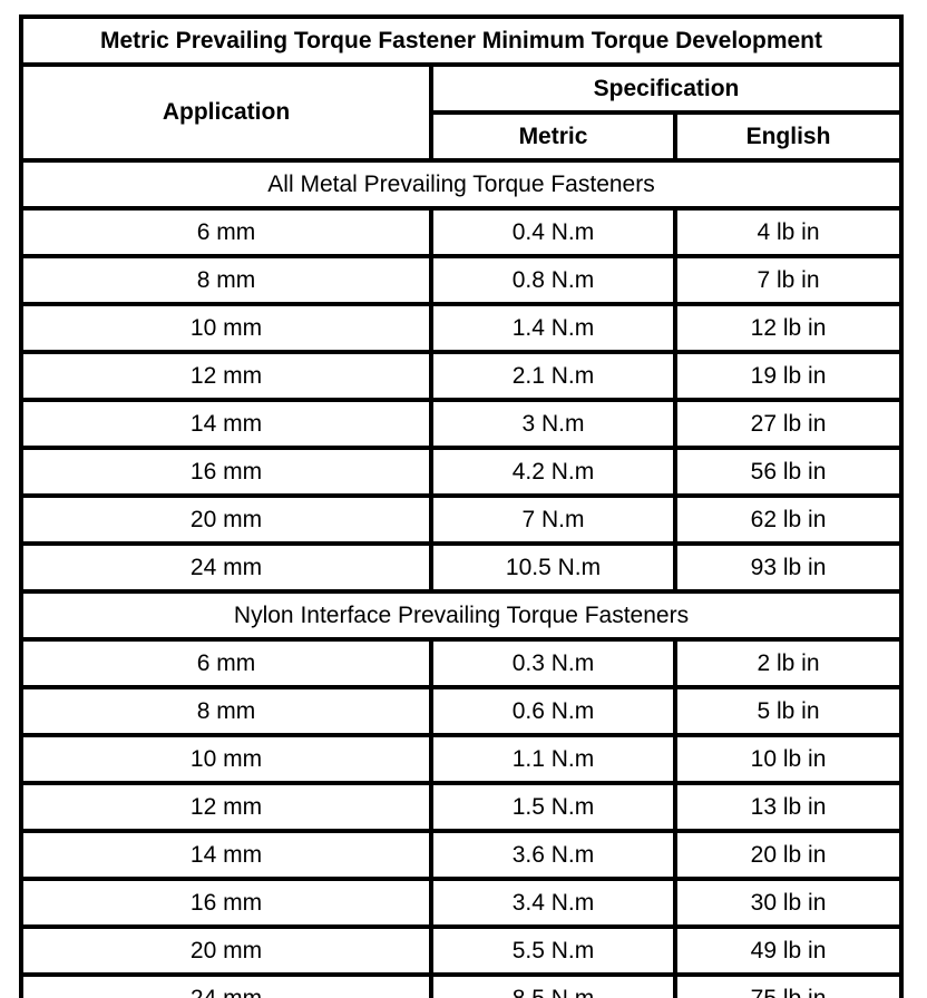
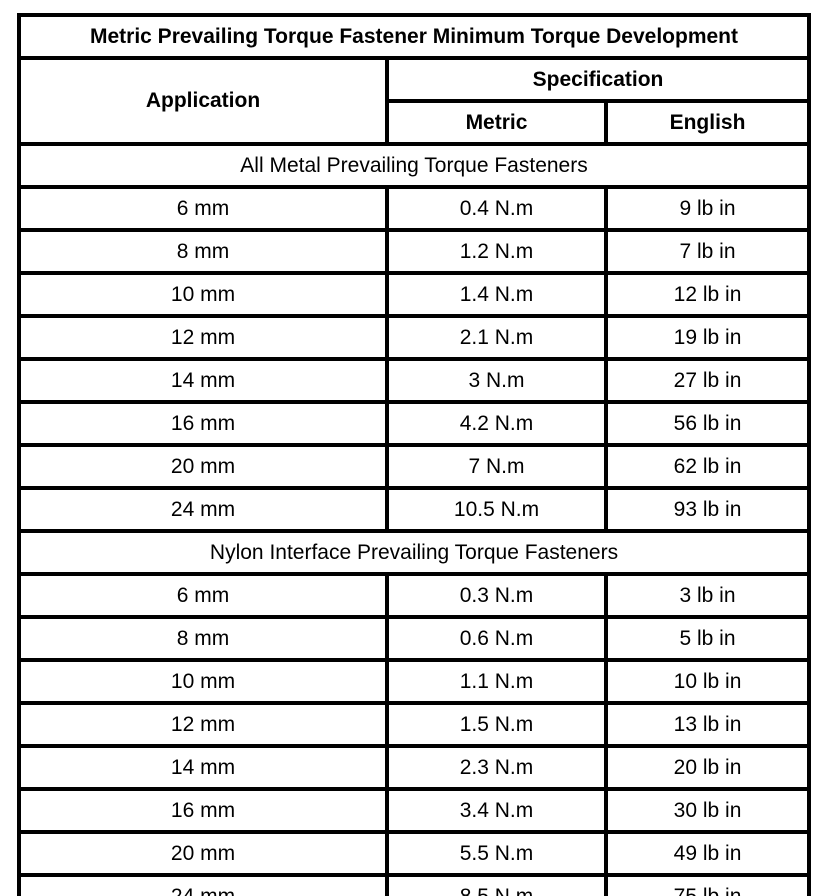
  Metric Prevailing Torque Fastener Minimum Torque Development
  Application	Specification
  Metric	English
  All Metal Prevailing Torque Fasteners
- 6 mm	0.4 N.m	4 lb in
+ 6 mm	0.4 N.m	9 lb in
- 8 mm	0.8 N.m	7 lb in
+ 8 mm	1.2 N.m	7 lb in
  10 mm	1.4 N.m	12 lb in
  12 mm	2.1 N.m	19 lb in
  14 mm	3 N.m	27 lb in
  16 mm	4.2 N.m	56 lb in
  20 mm	7 N.m	62 lb in
  24 mm	10.5 N.m	93 lb in
  Nylon Interface Prevailing Torque Fasteners
- 6 mm	0.3 N.m	2 lb in
+ 6 mm	0.3 N.m	3 lb in
  8 mm	0.6 N.m	5 lb in
  10 mm	1.1 N.m	10 lb in
  12 mm	1.5 N.m	13 lb in
- 14 mm	3.6 N.m	20 lb in
+ 14 mm	2.3 N.m	20 lb in
  16 mm	3.4 N.m	30 lb in
  20 mm	5.5 N.m	49 lb in
